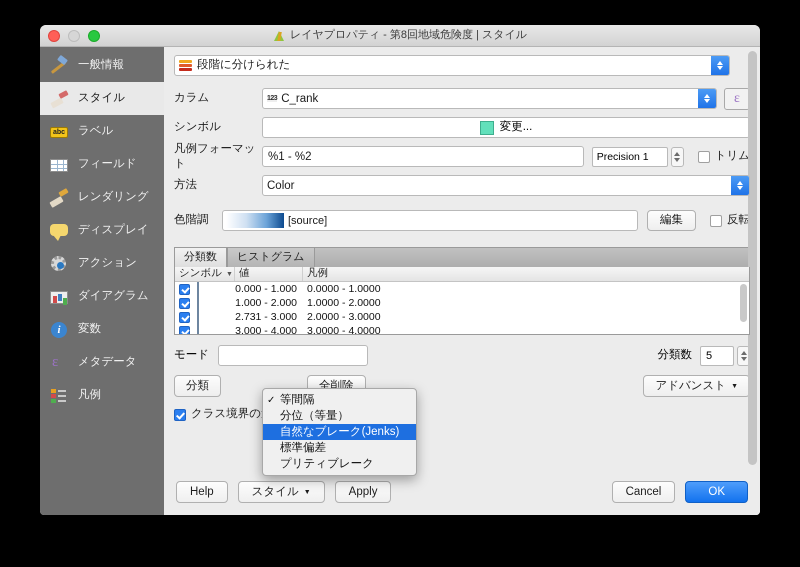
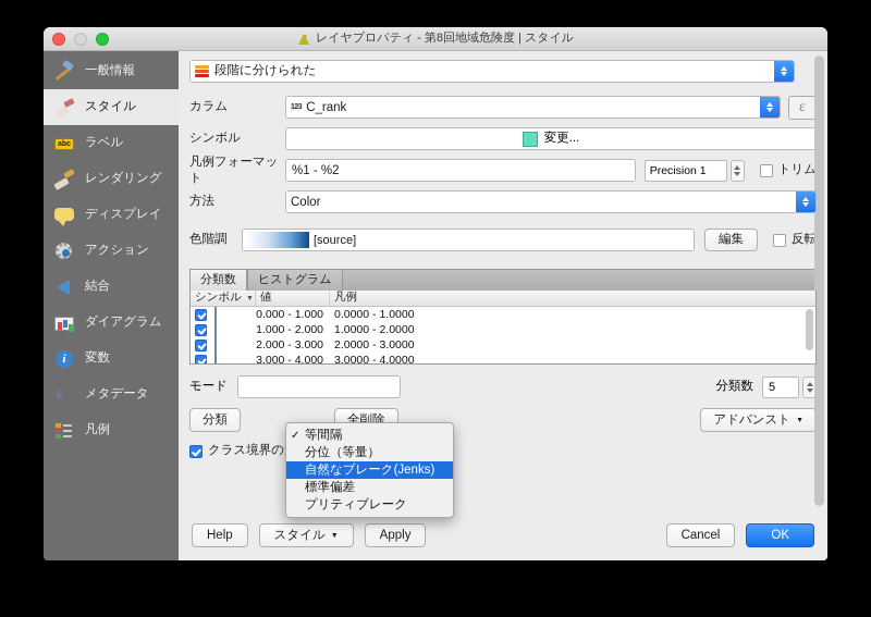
  レイヤプロパティ - 第8回地域危険度 | スタイル
  一般情報
  スタイル
  ラベル
- フィールド
  レンダリング
  ディスプレイ
  アクション
+ 結合
  ダイアグラム
  i
  変数
  ε
  メタデータ
  凡例
  段階に分けられた
  カラム
  C_rank
  ε
  シンボル
  変更...
  凡例フォーマット
  %1 - %2
  Precision
  1
  トリム
  方法
  Color
  色階調
  [source]
  編集
  反転
  分類数
  ヒストグラム
  シンボル
  値
  凡例
  0.000 - 1.000
  0.0000 - 1.0000
  1.000 - 2.000
  1.0000 - 2.0000
- 2.731 - 3.000
+ 2.000 - 3.000
  2.0000 - 3.0000
  3.000 - 4.000
  3.0000 - 4.0000
  モード
  分類数
  5
  分類
  全削除
  アドバンスト
  クラス境界の
  ✓
  等間隔
  分位（等量）
  自然なブレーク(Jenks)
  標準偏差
  プリティブレーク
  Help
  スタイル
  Apply
  Cancel
  OK
